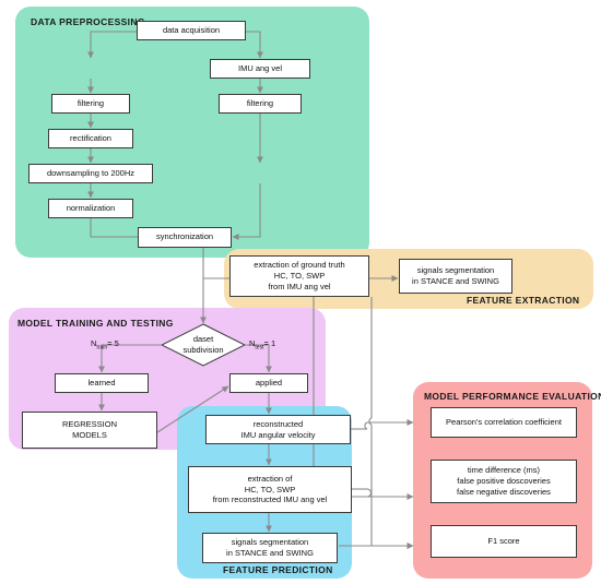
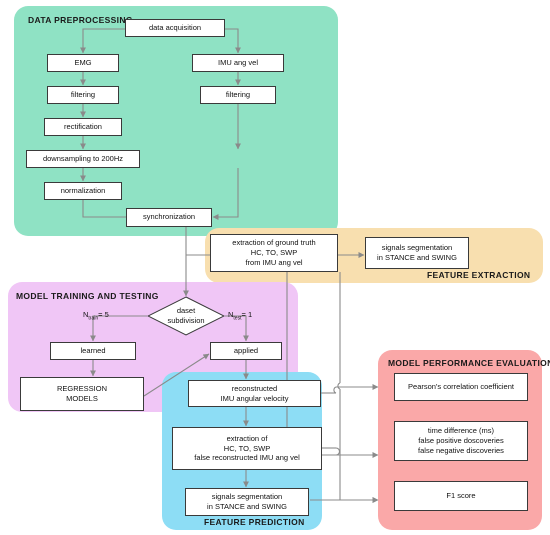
  DATA PREPROCESSIN
  FEATURE EXTRACTION
  MODEL TRAINING AND TESTING
  FEATURE PREDICTION
  MODEL PERFORMANCE EVALUATIO
  data acquisition
+ EMG
  filtering
  rectification
  downsampling to 200Hz
  normalization
  IMU ang vel
  filtering
  synchronization
  extraction of ground truth
  HC, TO, SWP
  from IMU ang vel
  signals segmentation
  in STANCE and SWING
  daset
  subdivision
  learned
  applied
  REGRESSION
  MODELS
  reconstructed
  IMU angular velocity
  extraction of
  HC, TO, SWP
- from reconstructed IMU ang vel
+ false reconstructed IMU ang vel
  signals segmentation
  in STANCE and SWING
  Pearson's correlation coefficient
  time difference (ms)
  false positive doscoveries
  false negative discoveries
  F1 score
